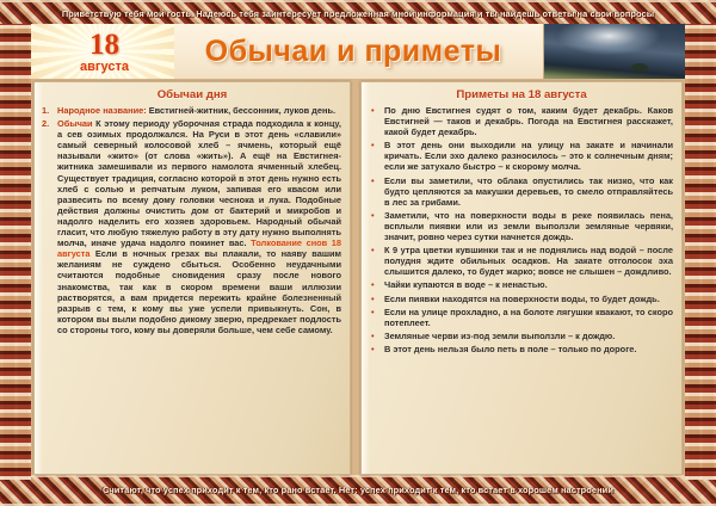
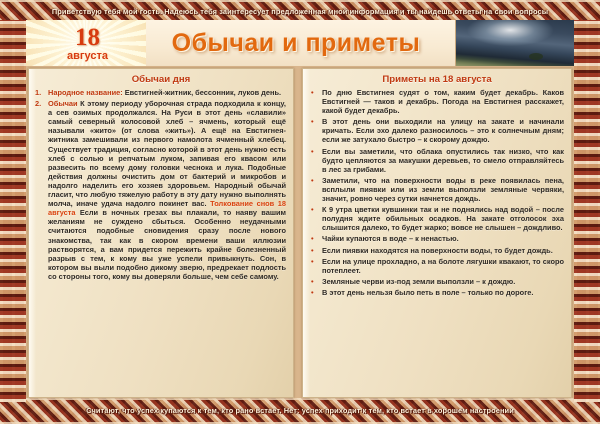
  Приветствую тебя мой гость. Надеюсь тебя заинтересует предложенная мной информация и ты найдешь ответы на свои вопросы
- Считают, что успех приходит к тем, кто рано встает. Нет: успех приходит к тем, кто встает в хорошем настроении
+ Считают, что успех купаются к тем, кто рано встает. Нет: успех приходит к тем, кто встает в хорошем настроении
  18
  августа
  Обычаи и приметы
  Обычаи дня
  1.
  Народное название: Евстигней-житник, бессонник, луков день.
  2.
  Обычаи К этому периоду уборочная страда подходила к концу, а сев озимых продолжался. На Руси в этот день «славили» самый северный колосовой хлеб – ячмень, который ещё называли «жито» (от слова «жить»). А ещё на Евстигнея-житника замешивали из первого намолота ячменный хлебец. Существует традиция, согласно которой в этот день нужно есть хлеб с солью и репчатым луком, запивая его квасом или развесить по всему дому головки чеснока и лука. Подобные действия должны очистить дом от бактерий и микробов и надолго наделить его хозяев здоровьем. Народный обычай гласит, что любую тяжелую работу в эту дату нужно выполнять молча, иначе удача надолго покинет вас. Толкование снов 18 августа Если в ночных грезах вы плакали, то наяву вашим желаниям не суждено сбыться. Особенно неудачными считаются подобные сновидения сразу после нового знакомства, так как в скором времени ваши иллюзии растворятся, а вам придется пережить крайне болезненный разрыв с тем, к кому вы уже успели привыкнуть. Сон, в котором вы выли подобно дикому зверю, предрекает подлость со стороны того, кому вы доверяли больше, чем себе самому.
  Приметы на 18 августа
  •
  По дню Евстигнея судят о том, каким будет декабрь. Каков Евстигней — таков и декабрь. Погода на Евстигнея расскажет, какой будет декабрь.
  •
- В этот день они выходили на улицу на закате и начинали кричать. Если эхо далеко разносилось – это к солнечным дням; если же затухало быстро – к скорому молча.
+ В этот день они выходили на улицу на закате и начинали кричать. Если эхо далеко разносилось – это к солнечным дням; если же затухало быстро – к скорому дождю.
  •
  Если вы заметили, что облака опустились так низко, что как будто цепляются за макушки деревьев, то смело отправляйтесь в лес за грибами.
  •
  Заметили, что на поверхности воды в реке появилась пена, всплыли пиявки или из земли выползли земляные червяки, значит, ровно через сутки начнется дождь.
  •
  К 9 утра цветки кувшинки так и не поднялись над водой – после полудня ждите обильных осадков. На закате отголосок эха слышится далеко, то будет жарко; вовсе не слышен – дождливо.
  •
  Чайки купаются в воде – к ненастью.
  •
  Если пиявки находятся на поверхности воды, то будет дождь.
  •
  Если на улице прохладно, а на болоте лягушки квакают, то скоро потеплеет.
  •
  Земляные черви из-под земли выползли – к дождю.
  •
  В этот день нельзя было петь в поле – только по дороге.
